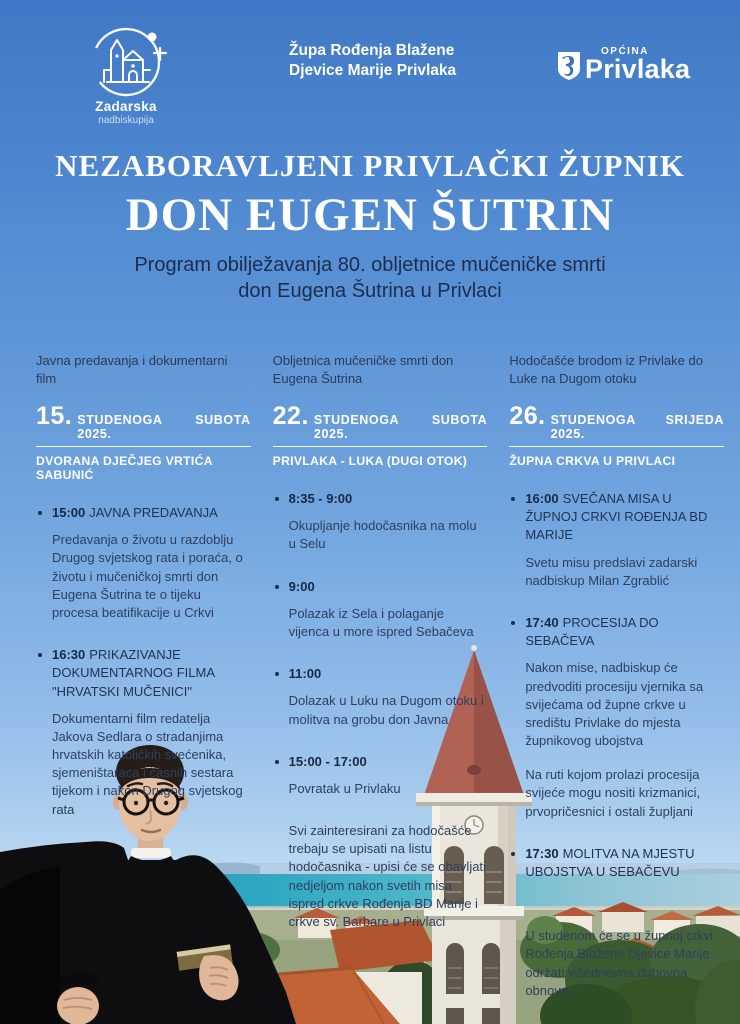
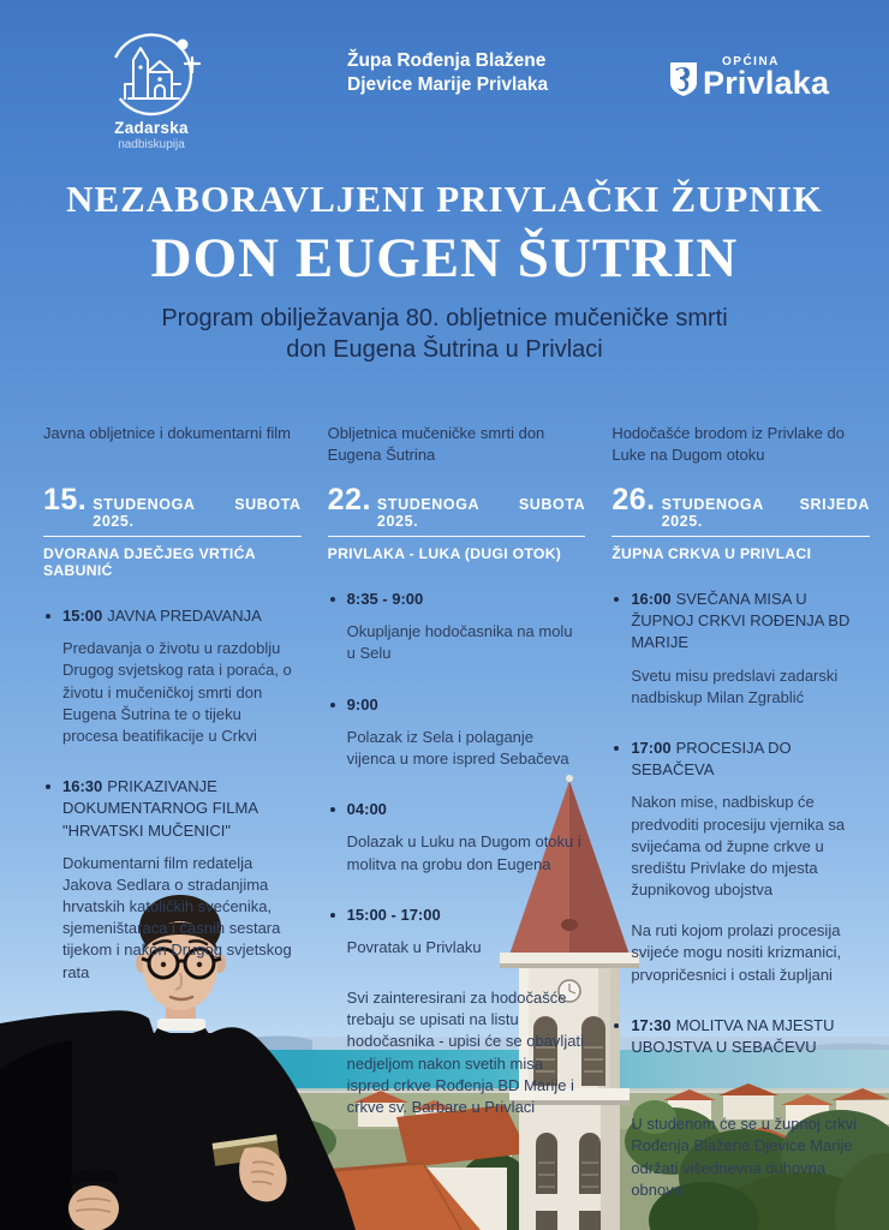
  Zadarska
  nadbiskupija
  Župa Rođenja Blažene
  Djevice Marije Privlaka
  OPĆINA
  Privlaka
  NEZABORAVLJENI PRIVLAČKI ŽUPNIK
  DON EUGEN ŠUTRIN
  Program obilježavanja 80. obljetnice mučeničke smrti don Eugena Šutrina u Privlaci
- Javna predavanja i dokumentarni film
+ Javna obljetnice i dokumentarni film
  15.
  STUDENOGA 2025.
  SUBOTA
  DVORANA DJEČJEG VRTIĆA SABUNIĆ
  15:00 JAVNA PREDAVANJA
  Predavanja o životu u razdoblju Drugog svjetskog rata i poraća, o životu i mučeničkoj smrti don Eugena Šutrina te o tijeku procesa beatifikacije u Crkvi
  16:30 PRIKAZIVANJE DOKUMENTARNOG FILMA "HRVATSKI MUČENICI"
  Dokumentarni film redatelja Jakova Sedlara o stradanjima hrvatskih katoličkih svećenika, sjemeništaraca i časnih sestara tijekom i nakon Drugog svjetskog rata
  Obljetnica mučeničke smrti don Eugena Šutrina
  22.
  STUDENOGA 2025.
  SUBOTA
  PRIVLAKA - LUKA (DUGI OTOK)
  8:35 - 9:00
  Okupljanje hodočasnika na molu u Selu
  9:00
  Polazak iz Sela i polaganje vijenca u more ispred Sebačeva
- 11:00
+ 04:00
- Dolazak u Luku na Dugom otoku i molitva na grobu don Javna
+ Dolazak u Luku na Dugom otoku i molitva na grobu don Eugena
  15:00 - 17:00
  Povratak u Privlaku
  Svi zainteresirani za hodočašće trebaju se upisati na listu hodočasnika - upisi će se obavljati nedjeljom nakon svetih misa ispred crkve Rođenja BD Marije i crkve sv. Barbare u Privlaci
  Hodočašće brodom iz Privlake do Luke na Dugom otoku
  26.
  STUDENOGA 2025.
  SRIJEDA
  ŽUPNA CRKVA U PRIVLACI
  16:00 SVEČANA MISA U ŽUPNOJ CRKVI ROĐENJA BD MARIJE
  Svetu misu predslavi zadarski nadbiskup Milan Zgrablić
- 17:40 PROCESIJA DO SEBAČEVA
+ 17:00 PROCESIJA DO SEBAČEVA
  Nakon mise, nadbiskup će predvoditi procesiju vjernika sa svijećama od župne crkve u središtu Privlake do mjesta župnikovog ubojstva
  Na ruti kojom prolazi procesija svijeće mogu nositi krizmanici, prvopričesnici i ostali župljani
  17:30 MOLITVA NA MJESTU UBOJSTVA U SEBAČEVU
  U studenom će se u župnoj crkvi Rođenja Blažene Djevice Marije održati višednevna duhovna obnova
